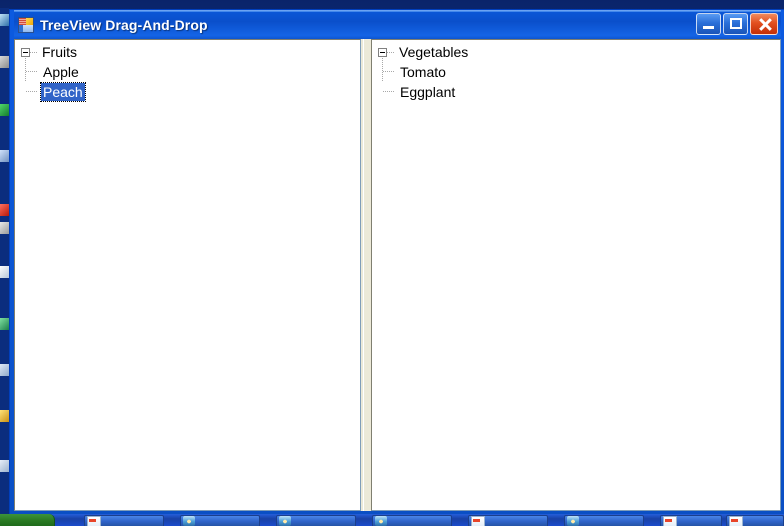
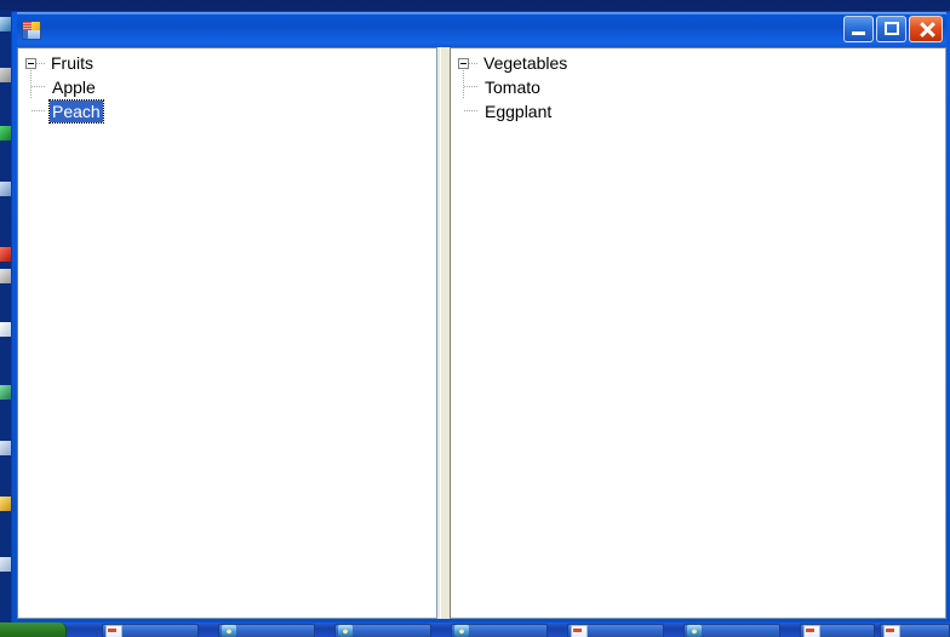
- TreeView Drag-And-Drop
  Fruits
  Apple
  Peach
  Vegetables
  Tomato
  Eggplant
